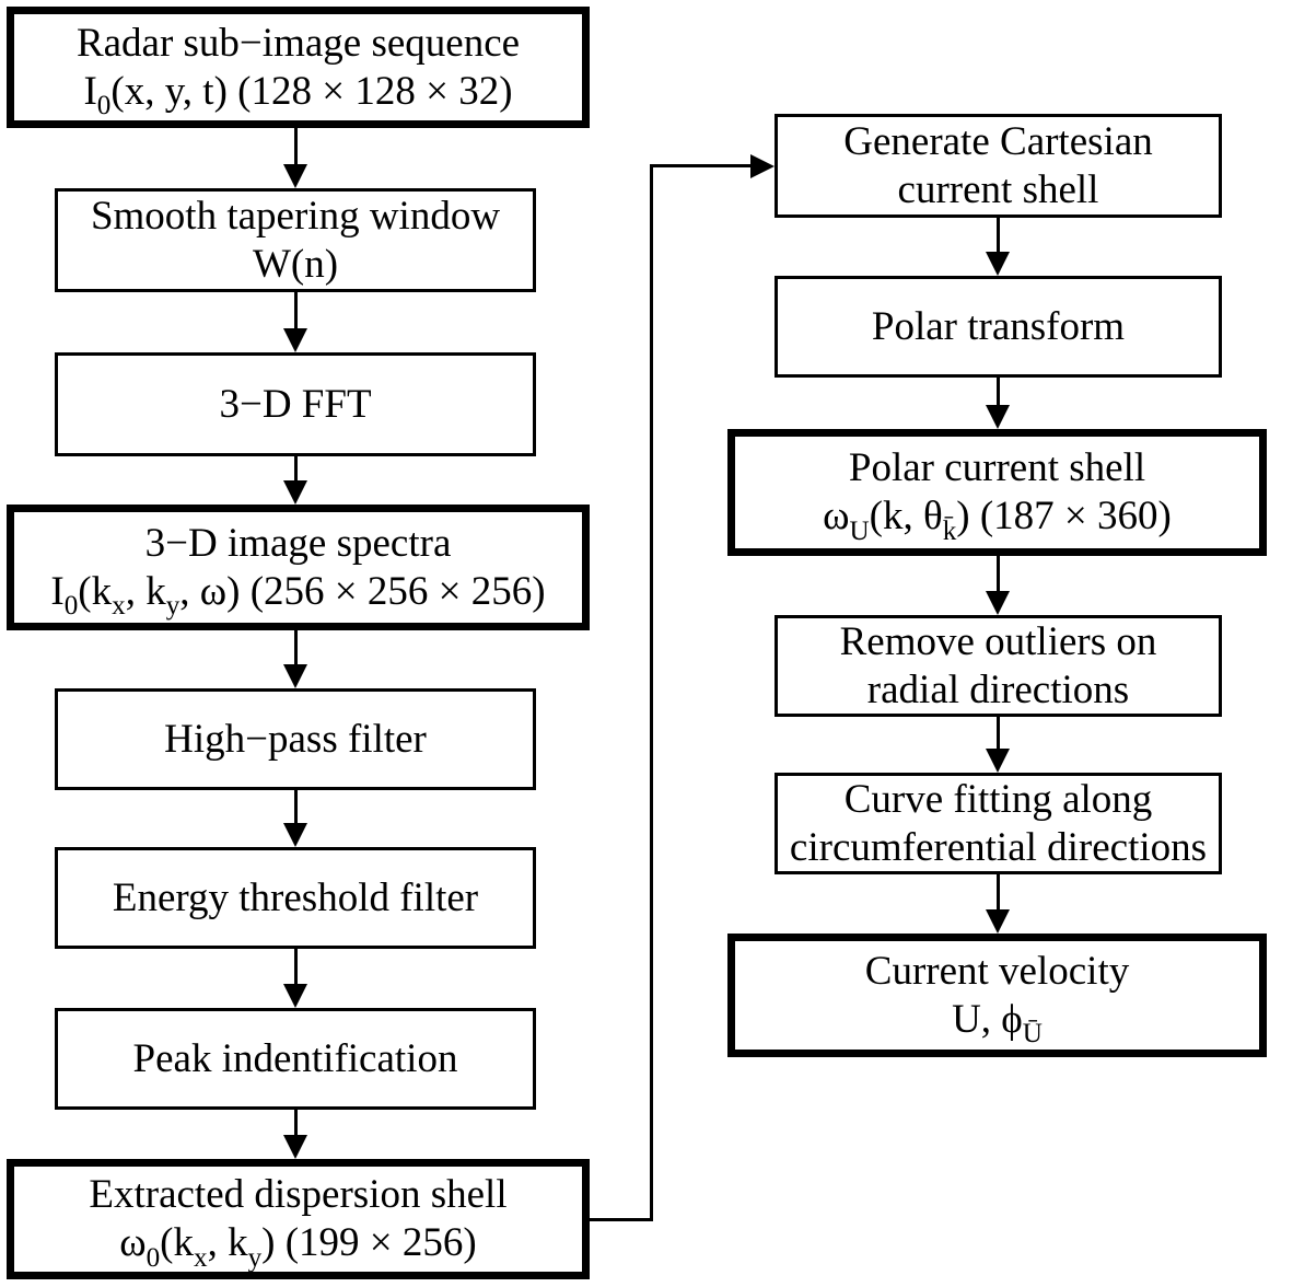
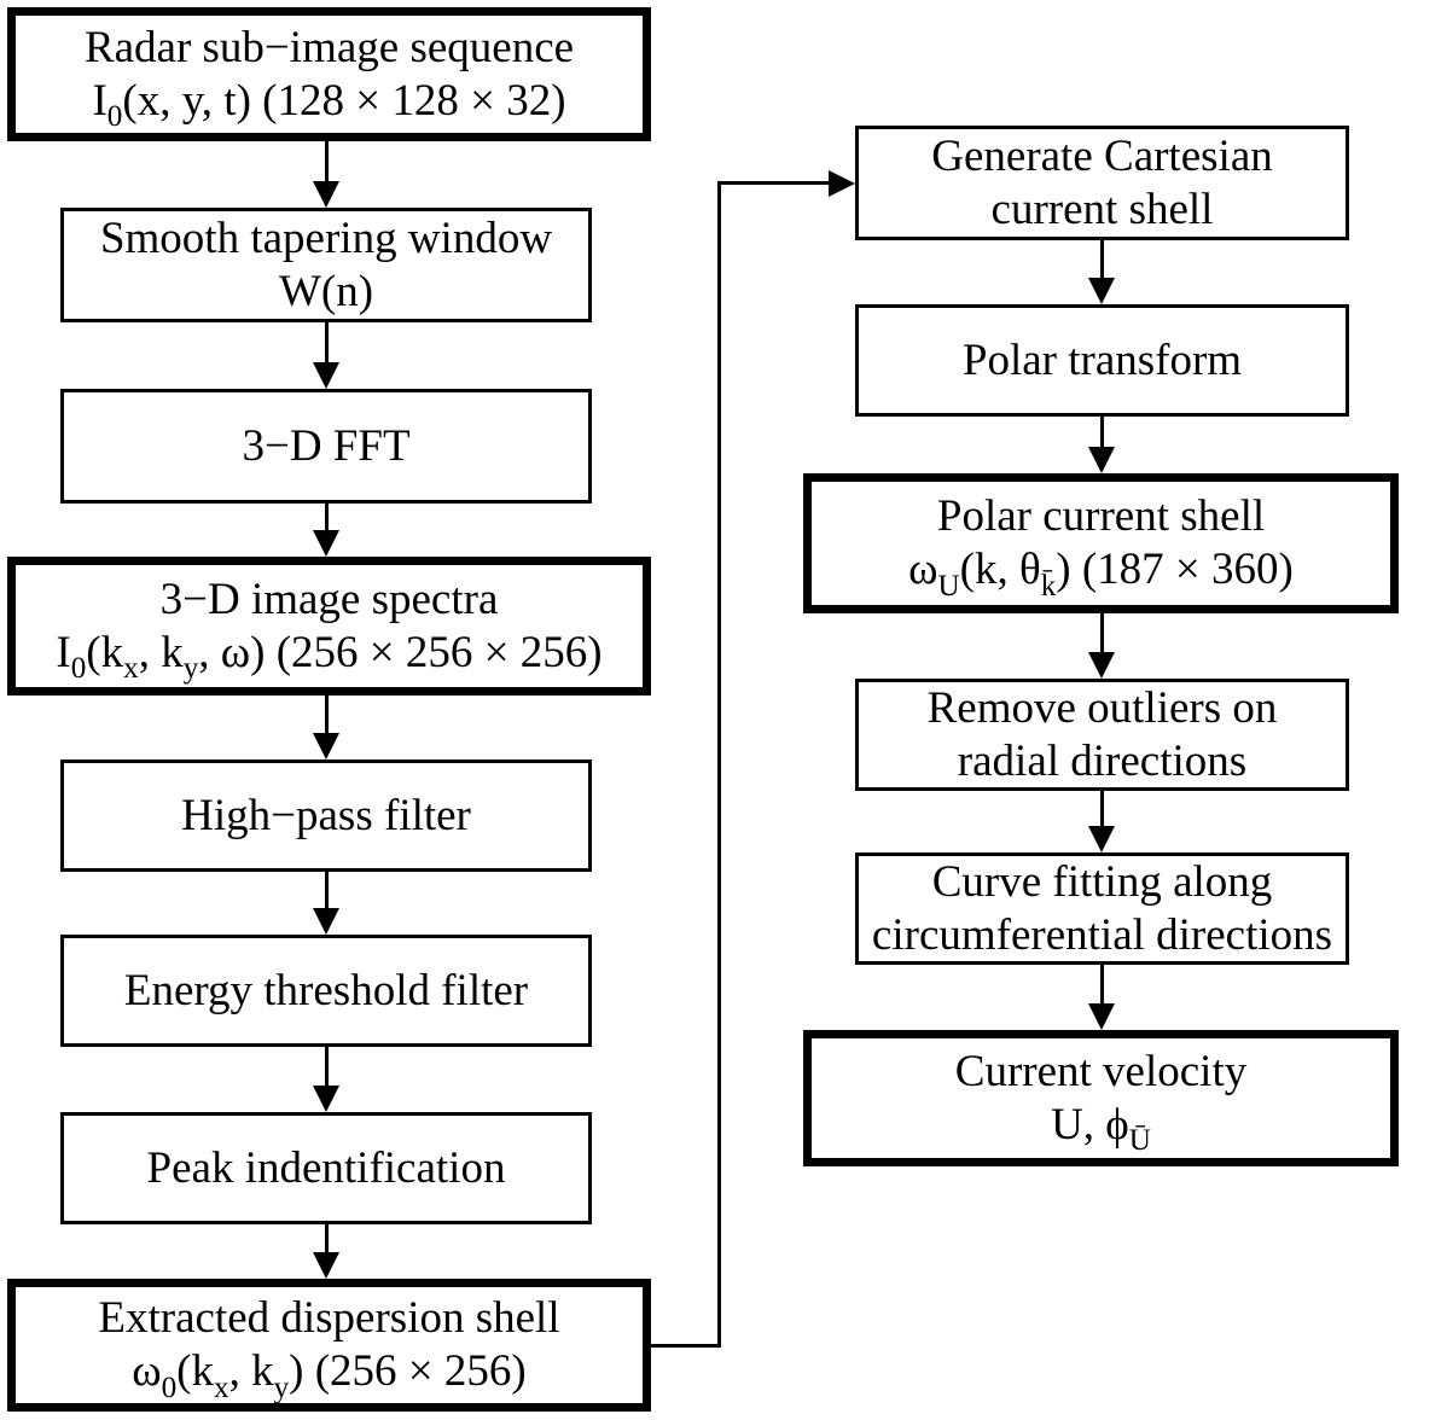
  Radar sub−image sequence
  I0(x, y, t) (128 × 128 × 32)
  Smooth tapering window
  W(n)
  3−D FFT
  3−D image spectra
  I0(kx, ky, ω) (256 × 256 × 256)
  High−pass filter
  Energy threshold filter
  Peak indentification
  Extracted dispersion shell
- ω0(kx, ky) (199 × 256)
+ ω0(kx, ky) (256 × 256)
  Generate Cartesian
  current shell
  Polar transform
  Polar current shell
  ωU(k, θk̄) (187 × 360)
  Remove outliers on
  radial directions
  Curve fitting along
  circumferential directions
  Current velocity
  U, ϕŪ
